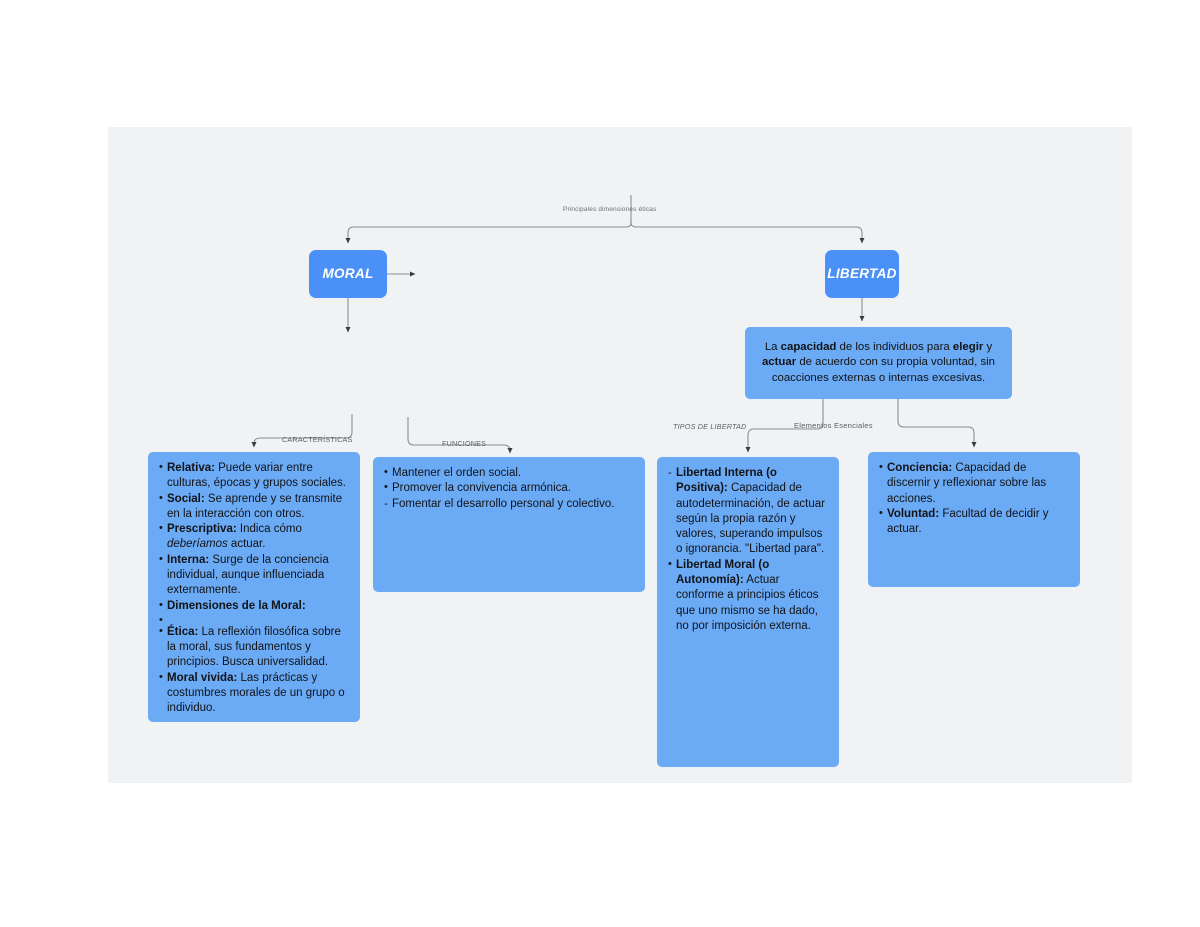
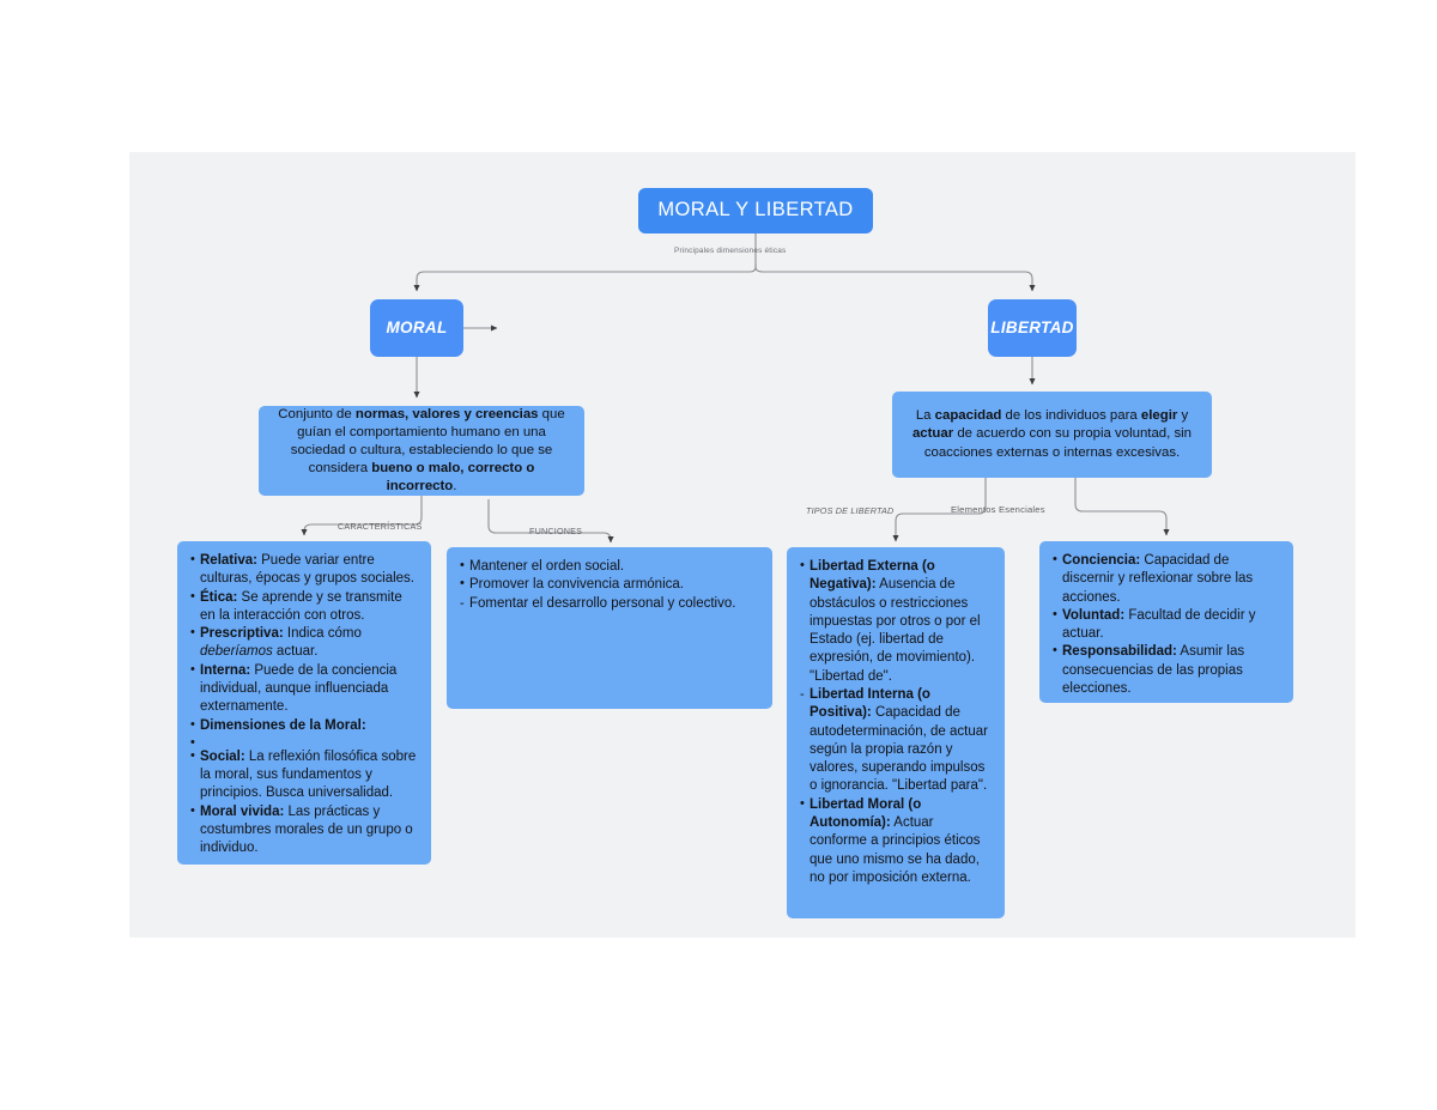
+ MORAL Y LIBERTAD
  MORAL
  LIBERTAD
+ Conjunto de normas, valores y creencias que guían el comportamiento humano en una sociedad o cultura, estableciendo lo que se considera bueno o malo, correcto o incorrecto.
  La capacidad de los individuos para elegir y actuar de acuerdo con su propia voluntad, sin coacciones externas o internas excesivas.
  CARACTERÍSTICAS
  FUNCIONES
  TIPOS DE LIBERTAD
  Elementos Esenciales
  Relativa: Puede variar entre culturas, épocas y grupos sociales.
- Social: Se aprende y se transmite en la interacción con otros.
+ Ética: Se aprende y se transmite en la interacción con otros.
  Prescriptiva: Indica cómo deberíamos actuar.
- Interna: Surge de la conciencia individual, aunque influenciada externamente.
+ Interna: Puede de la conciencia individual, aunque influenciada externamente.
  Dimensiones de la Moral:
- Ética: La reflexión filosófica sobre la moral, sus fundamentos y principios. Busca universalidad.
+ Social: La reflexión filosófica sobre la moral, sus fundamentos y principios. Busca universalidad.
  Moral vivida: Las prácticas y costumbres morales de un grupo o individuo.
  Mantener el orden social.
  Promover la convivencia armónica.
  Fomentar el desarrollo personal y colectivo.
+ Libertad Externa (o Negativa): Ausencia de obstáculos o restricciones impuestas por otros o por el Estado (ej. libertad de expresión, de movimiento). "Libertad de".
  Libertad Interna (o Positiva): Capacidad de autodeterminación, de actuar según la propia razón y valores, superando impulsos o ignorancia. "Libertad para".
  Libertad Moral (o Autonomía): Actuar conforme a principios éticos que uno mismo se ha dado, no por imposición externa.
  Conciencia: Capacidad de discernir y reflexionar sobre las acciones.
  Voluntad: Facultad de decidir y actuar.
+ Responsabilidad: Asumir las consecuencias de las propias elecciones.
